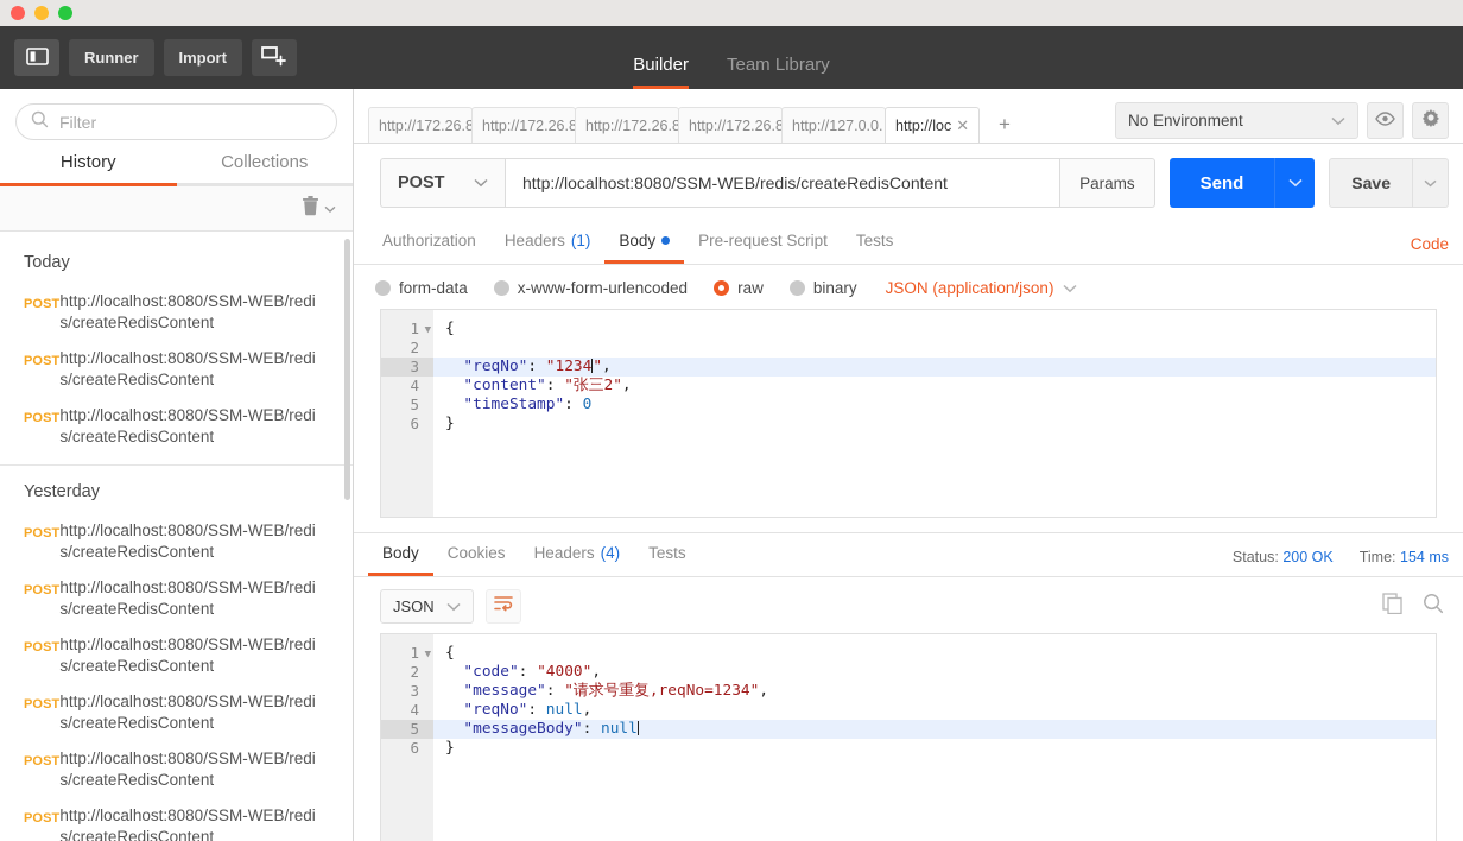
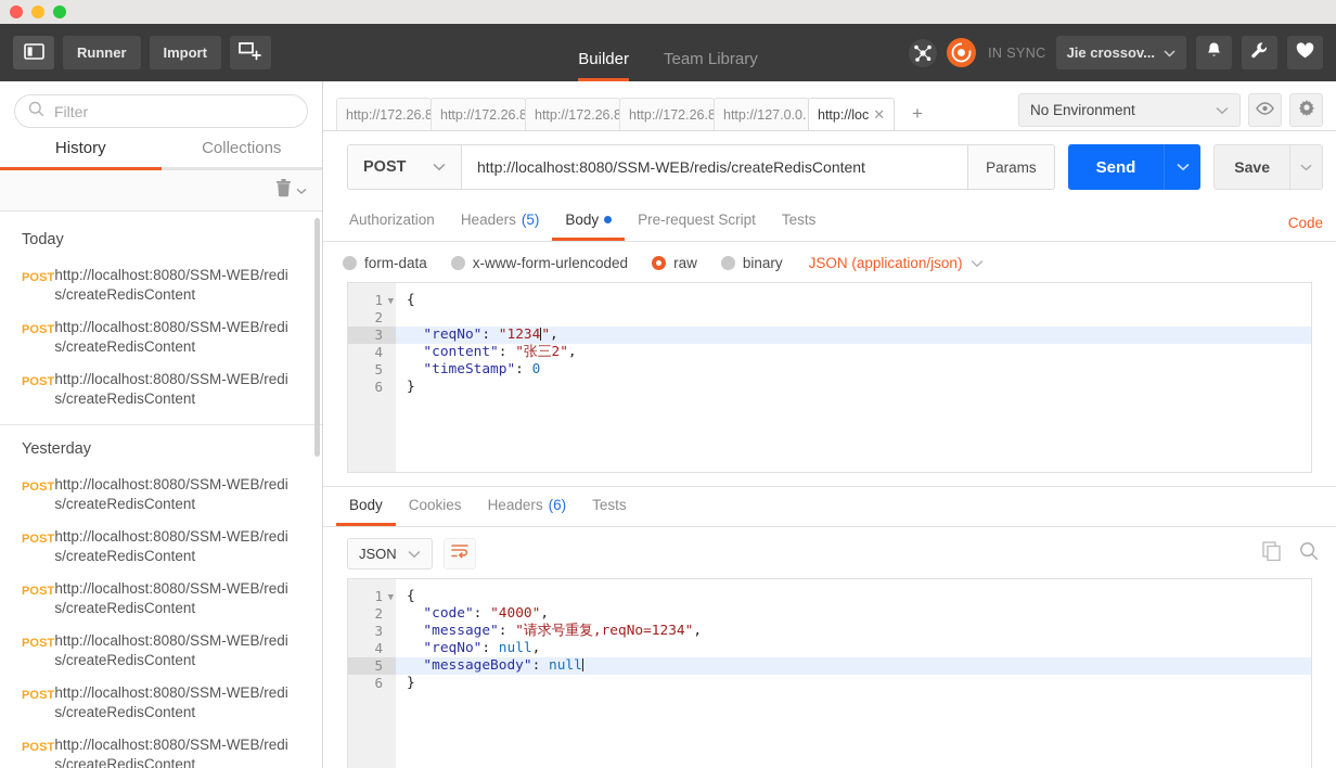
  Runner
  Import
  Builder
  Team Library
+ IN SYNC
+ Jie crossov...
  Filter
  History
  Collections
  Today
  POST
  http://localhost:8080/SSM-WEB/redis/createRedisContent
  POST
  http://localhost:8080/SSM-WEB/redis/createRedisContent
  POST
  http://localhost:8080/SSM-WEB/redis/createRedisContent
  Yesterday
  POST
  http://localhost:8080/SSM-WEB/redis/createRedisContent
  POST
  http://localhost:8080/SSM-WEB/redis/createRedisContent
  POST
  http://localhost:8080/SSM-WEB/redis/createRedisContent
  POST
  http://localhost:8080/SSM-WEB/redis/createRedisContent
  POST
  http://localhost:8080/SSM-WEB/redis/createRedisContent
  POST
  http://localhost:8080/SSM-WEB/redis/createRedisContent
  http://172.26.8
  http://172.26.8
  http://172.26.8
  http://172.26.8
  http://127.0.0.
  http://loc
  ✕
  +
  No Environment
  POST
  http://localhost:8080/SSM-WEB/redis/createRedisContent
  Params
  Send
  Save
  Authorization
  Headers
- (1)
+ (5)
  Body
  Pre-request Script
  Tests
  Code
  form-data
  x-www-form-urlencoded
  raw
  binary
  JSON (application/json)
  1
  ▼
  2
  3
  4
  5
  6
  {
  "reqNo": "1234",
  "content": "张三2",
  "timeStamp": 0
  }
  Body
  Cookies
  Headers
- (4)
+ (6)
  Tests
- Status: 200 OK
- Time: 154 ms
  JSON
  1
  ▼
  2
  3
  4
  5
  6
  {
  "code": "4000",
  "message": "请求号重复,reqNo=1234",
  "reqNo": null,
  "messageBody": null
  }
